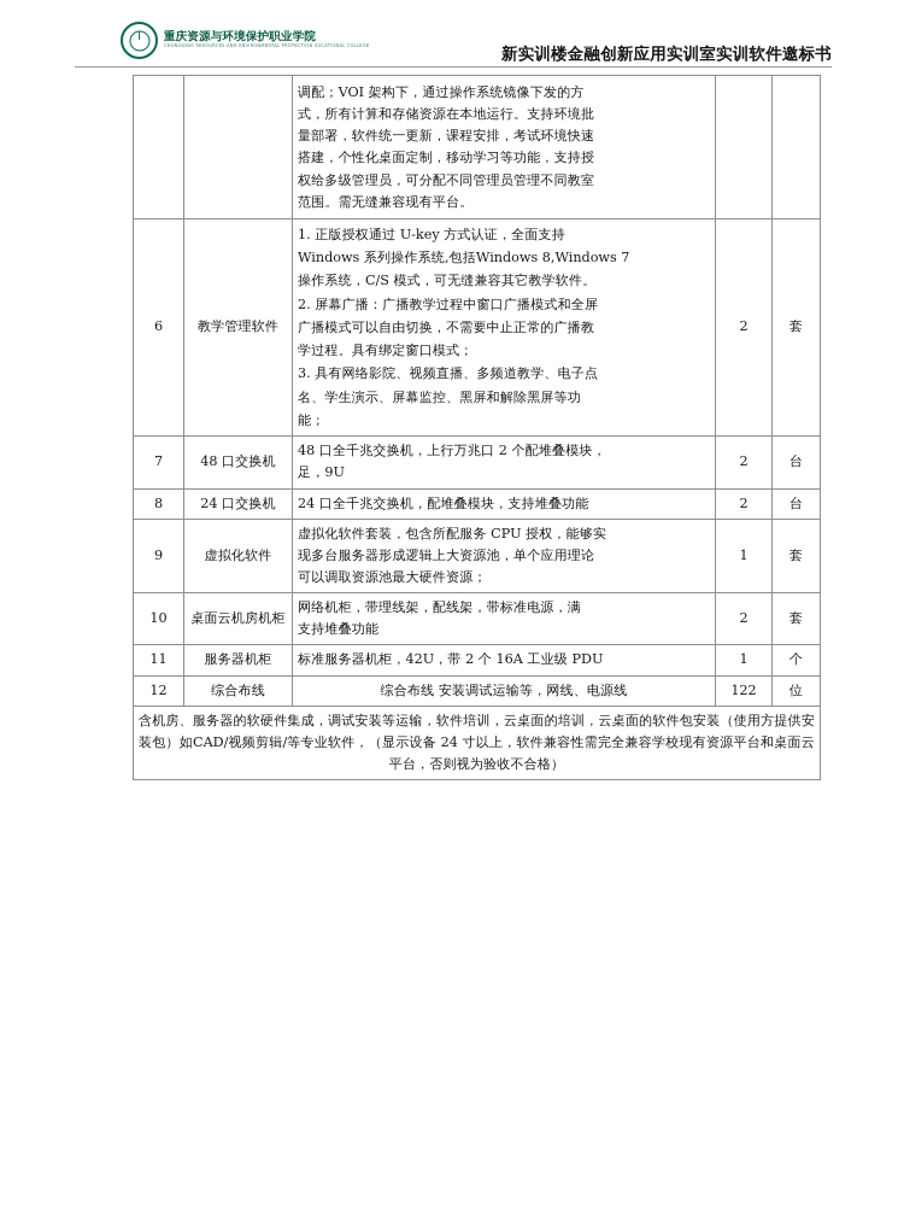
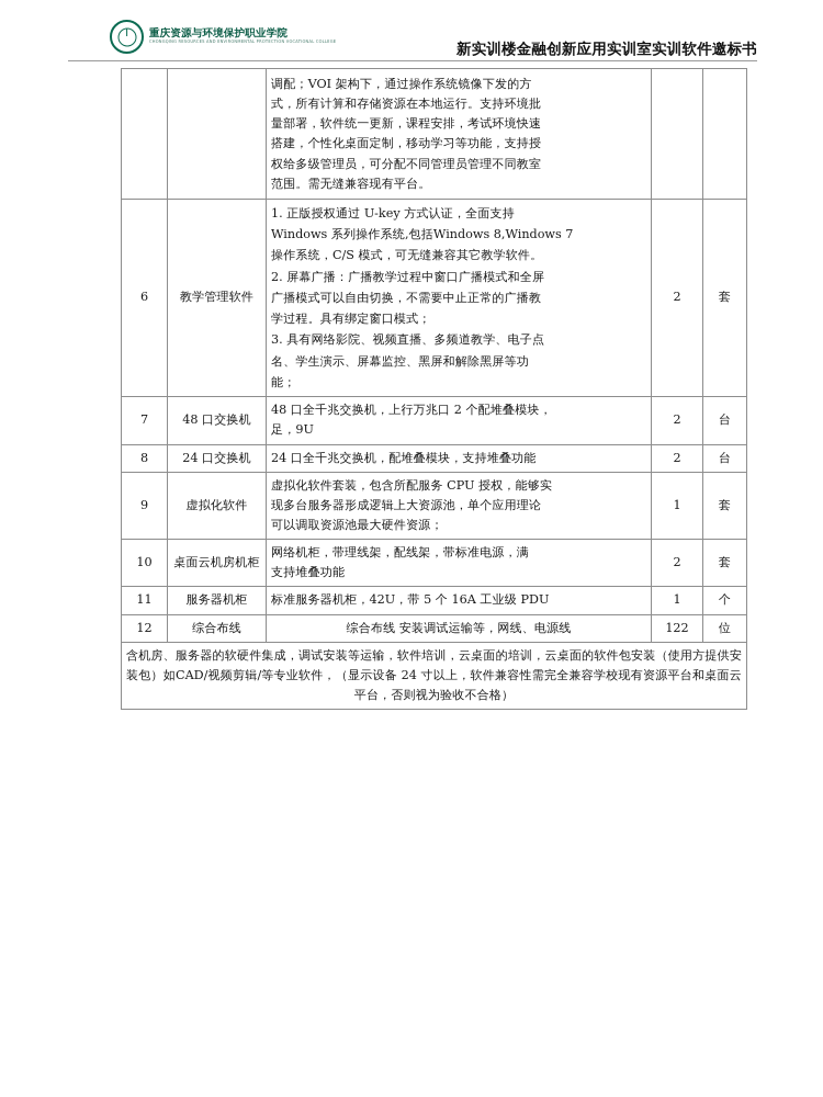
  重庆资源与环境保护职业学院
  新实训楼金融创新应用实训室实训软件邀标书
  		调配；VOI 架构下，通过操作系统镜像下发的方式，所有计算和存储资源在本地运行。支持环境批量部署，软件统一更新，课程安排，考试环境快速搭建，个性化桌面定制，移动学习等功能，支持授权给多级管理员，可分配不同管理员管理不同教室范围。需无缝兼容现有平台。
  6	教学管理软件	1. 正版授权通过 U-key 方式认证，全面支持Windows 系列操作系统,包括Windows 8,Windows 7操作系统，C/S 模式，可无缝兼容其它教学软件。2. 屏幕广播：广播教学过程中窗口广播模式和全屏广播模式可以自由切换，不需要中止正常的广播教学过程。具有绑定窗口模式；3. 具有网络影院、视频直播、多频道教学、电子点名、学生演示、屏幕监控、黑屏和解除黑屏等功能；	2	套
  7	48 口交换机	48 口全千兆交换机，上行万兆口 2 个配堆叠模块，足，9U	2	台
  8	24 口交换机	24 口全千兆交换机，配堆叠模块，支持堆叠功能	2	台
  9	虚拟化软件	虚拟化软件套装，包含所配服务 CPU 授权，能够实现多台服务器形成逻辑上大资源池，单个应用理论可以调取资源池最大硬件资源；	1	套
  10	桌面云机房机柜	网络机柜，带理线架，配线架，带标准电源，满支持堆叠功能	2	套
- 11	服务器机柜	标准服务器机柜，42U，带 2 个 16A 工业级 PDU	1	个
+ 11	服务器机柜	标准服务器机柜，42U，带 5 个 16A 工业级 PDU	1	个
  12	综合布线	综合布线 安装调试运输等，网线、电源线	122	位
  含机房、服务器的软硬件集成，调试安装等运输，软件培训，云桌面的培训，云桌面的软件包安装（使用方提供安装包）如CAD/视频剪辑/等专业软件，（显示设备 24 寸以上，软件兼容性需完全兼容学校现有资源平台和桌面云平台，否则视为验收不合格）
